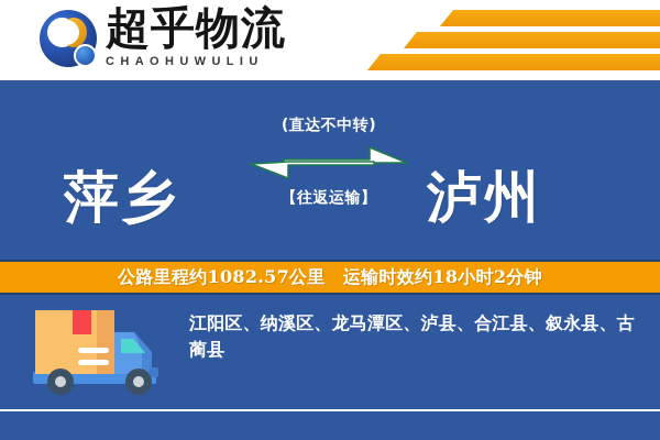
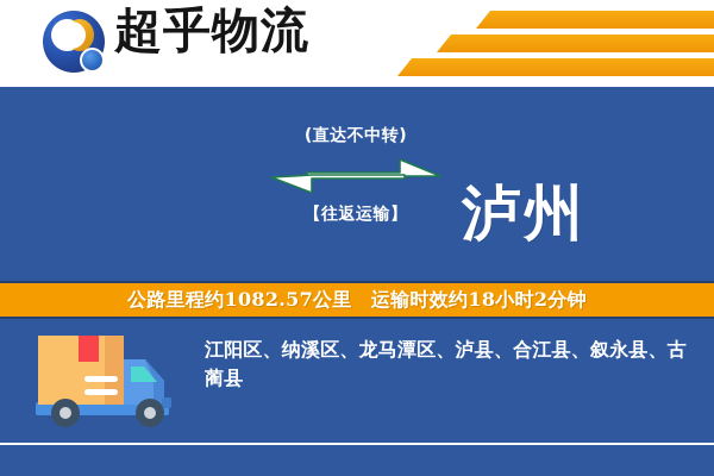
  超乎物流
- CHAOHUWULIU
- 萍乡
  (直达不中转)
  【往返运输】
  泸州
  公路里程约1082.57公里 运输时效约18小时2分钟
  江阳区、纳溪区、龙马潭区、泸县、合江县、叙永县、古蔺县
